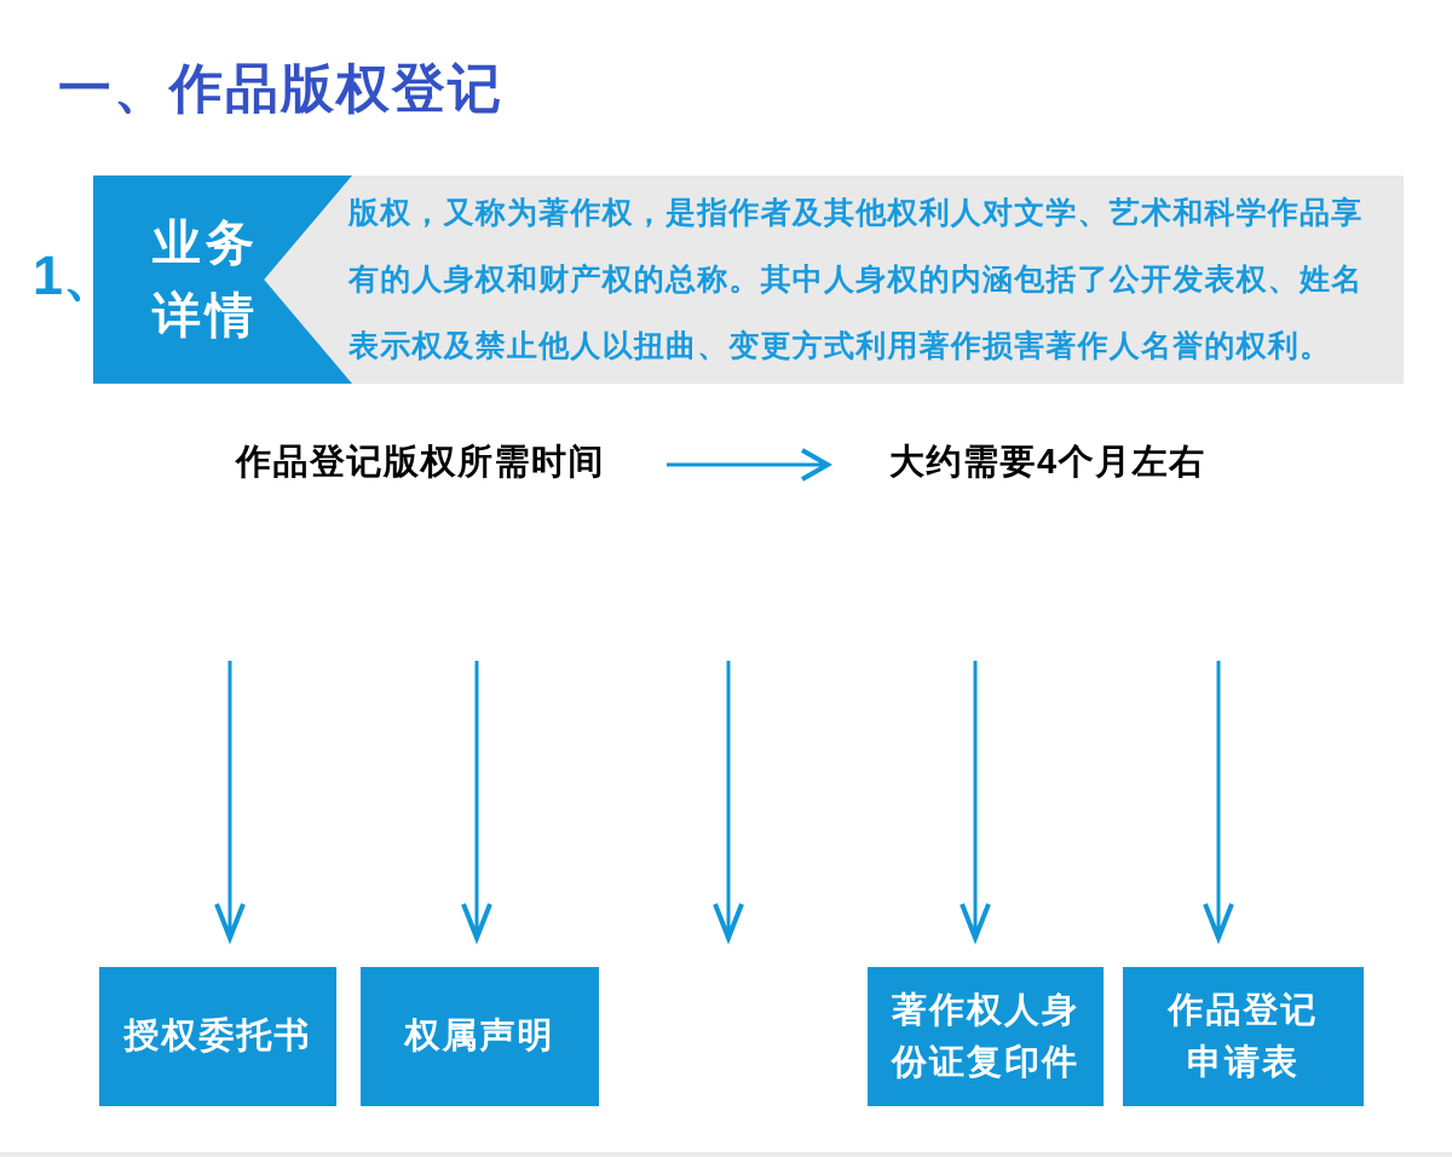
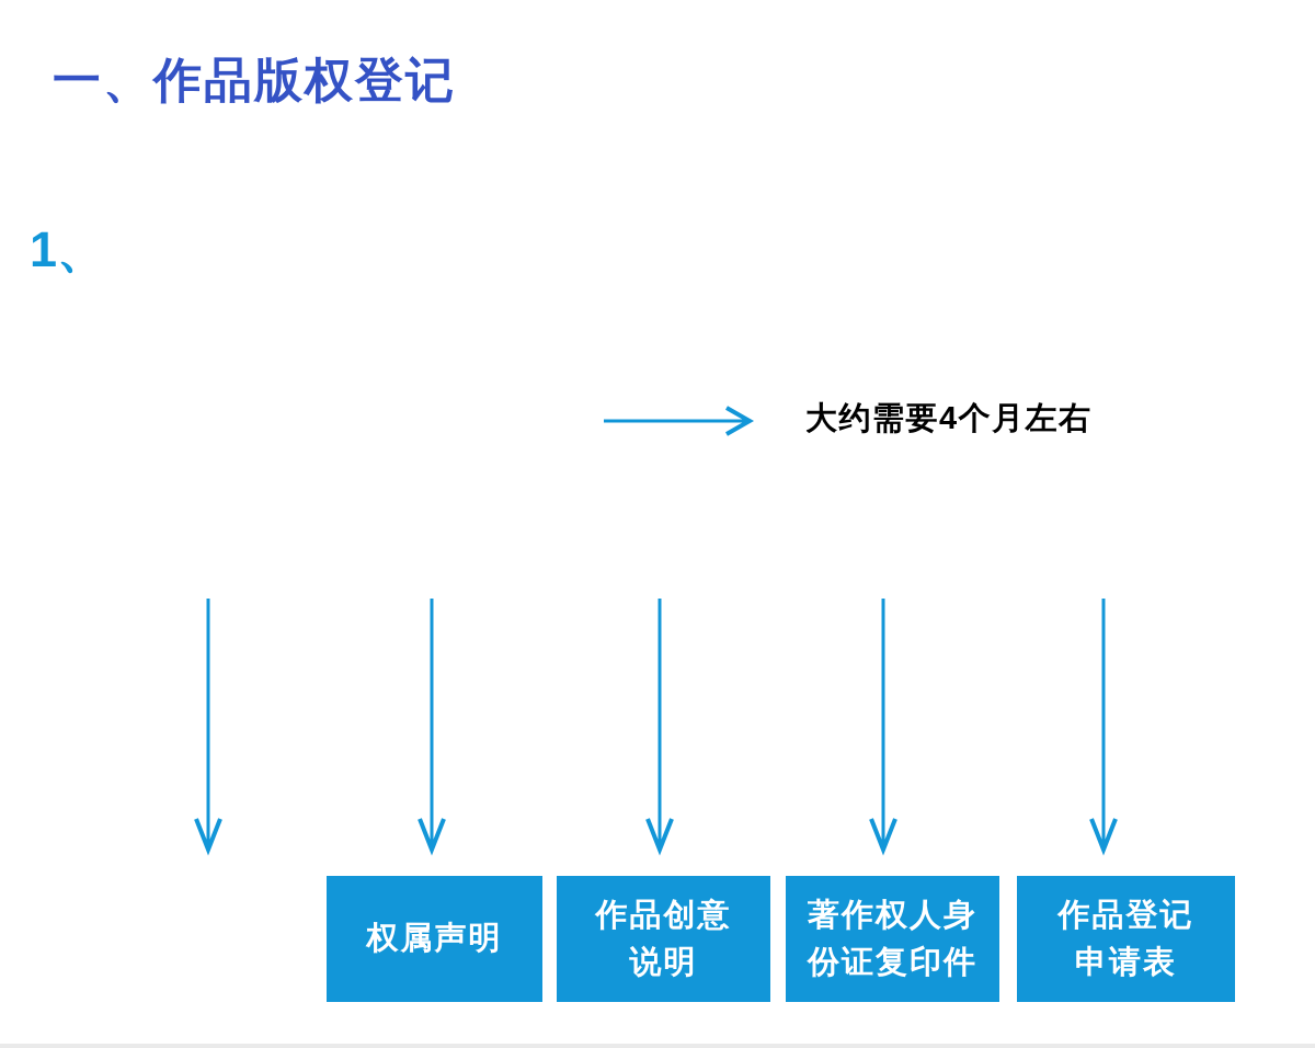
  一、作品版权登记
  1、
- 版权，又称为著作权，是指作者及其他权利人对文学、艺术和科学作品享
- 有的人身权和财产权的总称。其中人身权的内涵包括了公开发表权、姓名
- 表示权及禁止他人以扭曲、变更方式利用著作损害著作人名誉的权利。
- 业务
- 详情
- 作品登记版权所需时间
  大约需要4个月左右
- 授权委托书
  权属声明
+ 作品创意
+ 说明
  著作权人身
  份证复印件
  作品登记
  申请表
